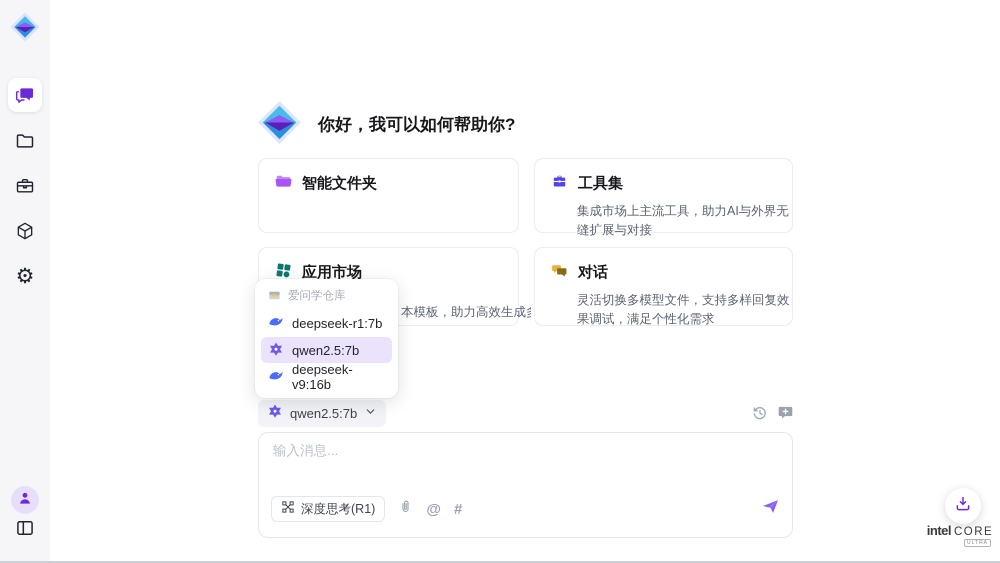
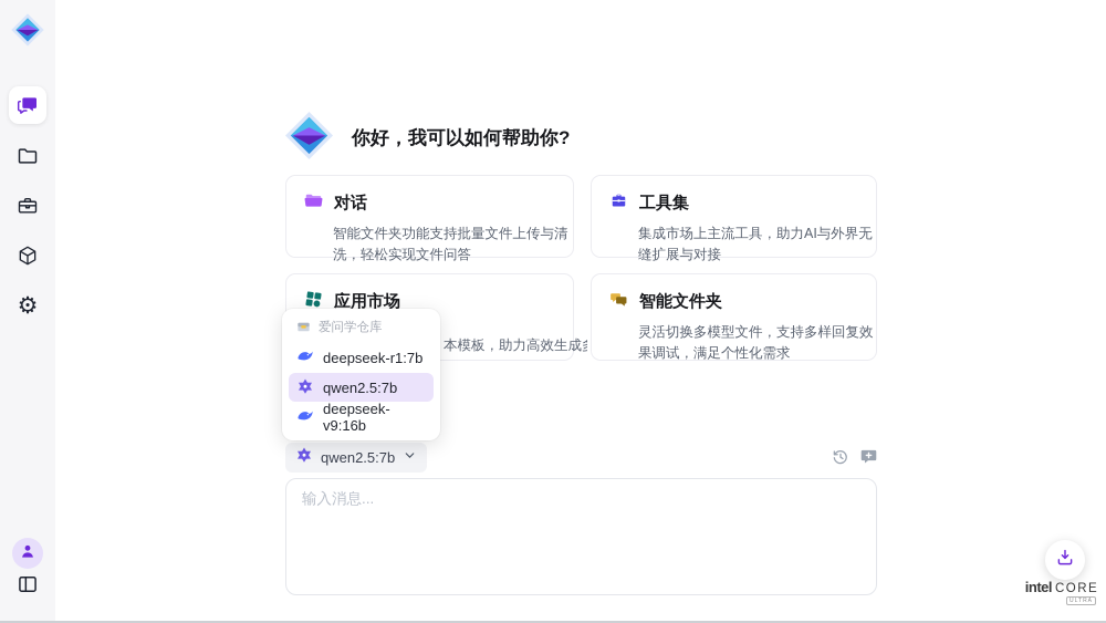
  ⚙
  你好，我可以如何帮助你?
- 智能文件夹
+ 对话
+ 智能文件夹功能支持批量文件上传与清洗，轻松实现文件问答
  工具集
  集成市场上主流工具，助力AI与外界无缝扩展与对接
  应用市场
  本模板，助力高效生成
- 对话
+ 智能文件夹
  灵活切换多模型文件，支持多样回复效果调试，满足个性化需求
  爱问学仓库
  deepseek-r1:7b
  qwen2.5:7b
  deepseek-v9:16b
  qwen2.5:7b
  输入消息...
- 深度思考(R1)
- @
- #
  intel
  CORE
